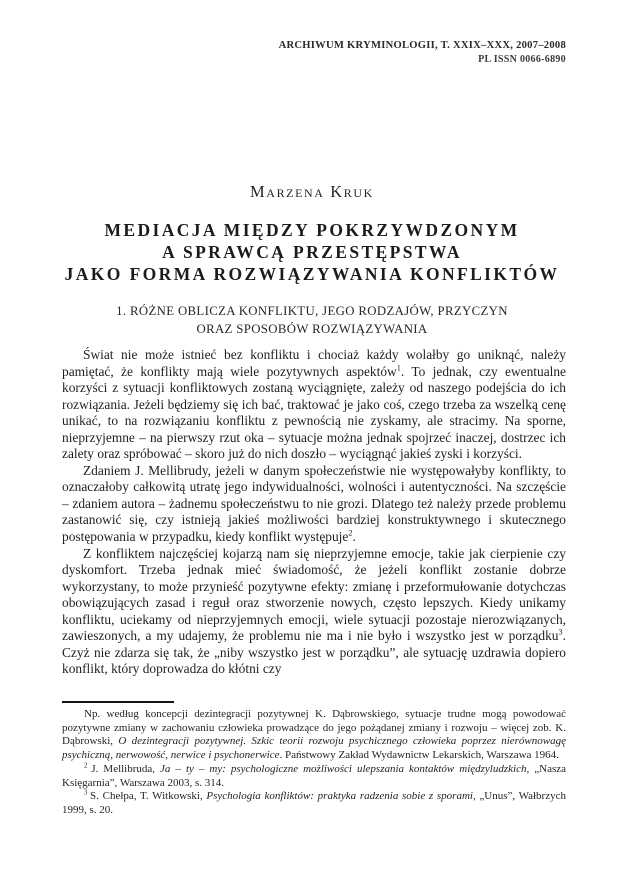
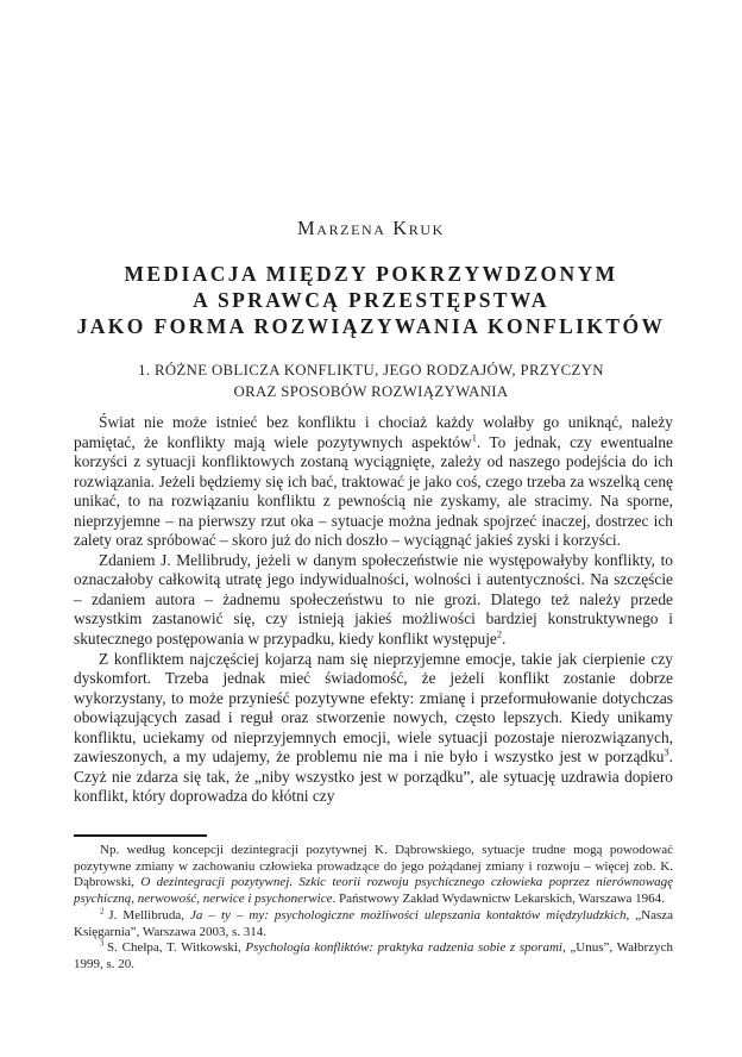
- ARCHIWUM KRYMINOLOGII, T. XXIX–XXX, 2007–2008
- PL ISSN 0066-6890
  Marzena Kruk
  MEDIACJA MIĘDZY POKRZYWDZONYM
  A SPRAWCĄ PRZESTĘPSTWA
  JAKO FORMA ROZWIĄZYWANIA KONFLIKTÓW
  1. RÓŻNE OBLICZA KONFLIKTU, JEGO RODZAJÓW, PRZYCZYN
  ORAZ SPOSOBÓW ROZWIĄZYWANIA
  Świat nie może istnieć bez konfliktu i chociaż każdy wolałby go uniknąć, należy pamiętać, że konflikty mają wiele pozytywnych aspektów1. To jednak, czy ewentualne korzyści z sytuacji konfliktowych zostaną wyciągnięte, zależy od naszego podejścia do ich rozwiązania. Jeżeli będziemy się ich bać, traktować je jako coś, czego trzeba za wszelką cenę unikać, to na rozwiązaniu konfliktu z pewnością nie zyskamy, ale stracimy. Na sporne, nieprzyjemne – na pierwszy rzut oka – sytuacje można jednak spojrzeć inaczej, dostrzec ich zalety oraz spróbować – skoro już do nich doszło – wyciągnąć jakieś zyski i korzyści.
- Zdaniem J. Mellibrudy, jeżeli w danym społeczeństwie nie występowałyby konflikty, to oznaczałoby całkowitą utratę jego indywidualności, wolności i autentyczności. Na szczęście – zdaniem autora – żadnemu społeczeństwu to nie grozi. Dlatego też należy przede problemu zastanowić się, czy istnieją jakieś możliwości bardziej konstruktywnego i skutecznego postępowania w przypadku, kiedy konflikt występuje2.
+ Zdaniem J. Mellibrudy, jeżeli w danym społeczeństwie nie występowałyby konflikty, to oznaczałoby całkowitą utratę jego indywidualności, wolności i autentyczności. Na szczęście – zdaniem autora – żadnemu społeczeństwu to nie grozi. Dlatego też należy przede wszystkim zastanowić się, czy istnieją jakieś możliwości bardziej konstruktywnego i skutecznego postępowania w przypadku, kiedy konflikt występuje2.
  Z konfliktem najczęściej kojarzą nam się nieprzyjemne emocje, takie jak cierpienie czy dyskomfort. Trzeba jednak mieć świadomość, że jeżeli konflikt zostanie dobrze wykorzystany, to może przynieść pozytywne efekty: zmianę i przeformułowanie dotychczas obowiązujących zasad i reguł oraz stworzenie nowych, często lepszych. Kiedy unikamy konfliktu, uciekamy od nieprzyjemnych emocji, wiele sytuacji pozostaje nierozwiązanych, zawieszonych, a my udajemy, że problemu nie ma i nie było i wszystko jest w porządku3. Czyż nie zdarza się tak, że „niby wszystko jest w porządku”, ale sytuację uzdrawia dopiero konflikt, który doprowadza do kłótni czy
  Np. według koncepcji dezintegracji pozytywnej K. Dąbrowskiego, sytuacje trudne mogą powodować pozytywne zmiany w zachowaniu człowieka prowadzące do jego pożądanej zmiany i rozwoju – więcej zob. K. Dąbrowski, O dezintegracji pozytywnej. Szkic teorii rozwoju psychicznego człowieka poprzez nierównowagę psychiczną, nerwowość, nerwice i psychonerwice. Państwowy Zakład Wydawnictw Lekarskich, Warszawa 1964.
  J. Mellibruda, Ja – ty – my: psychologiczne możliwości ulepszania kontaktów międzyludzkich, „Nasza Księgarnia”, Warszawa 2003, s. 314.
  S. Chełpa, T. Witkowski, Psychologia konfliktów: praktyka radzenia sobie z sporami, „Unus”, Wałbrzych 1999, s. 20.
